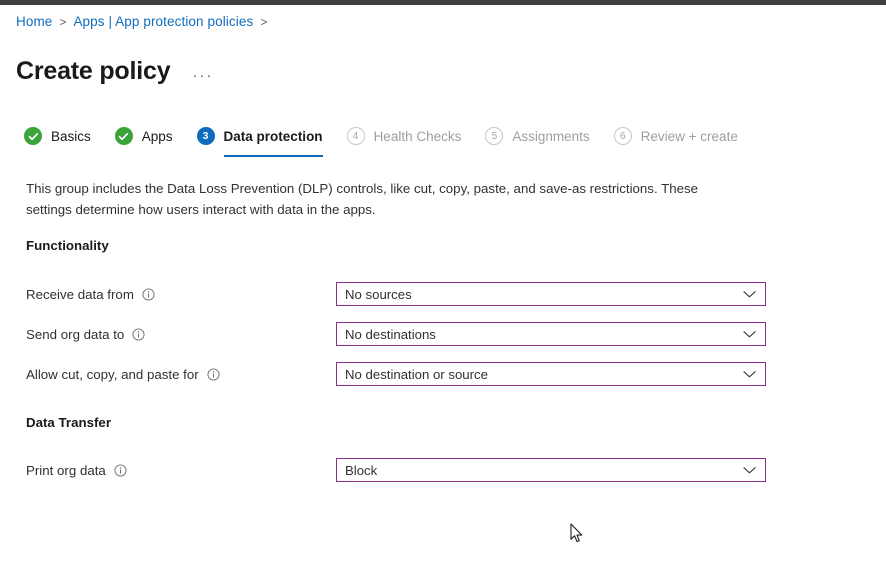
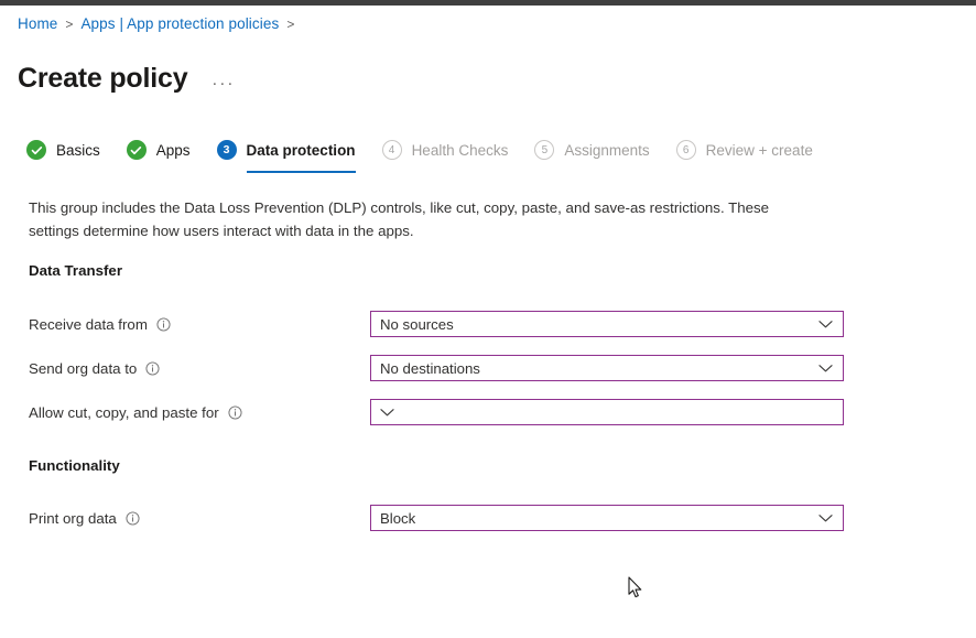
  Home
  >
  Apps | App protection policies
  >
  Create policy
  ···
  Basics
  Apps
  3
  Data protection
  4
  Health Checks
  5
  Assignments
  6
  Review + create
  This group includes the Data Loss Prevention (DLP) controls, like cut, copy, paste, and save-as restrictions. These settings determine how users interact with data in the apps.
- Functionality
+ Data Transfer
  Receive data from
  No sources
  Send org data to
  No destinations
  Allow cut, copy, and paste for
- No destination or source
- Data Transfer
+ Functionality
  Print org data
  Block
